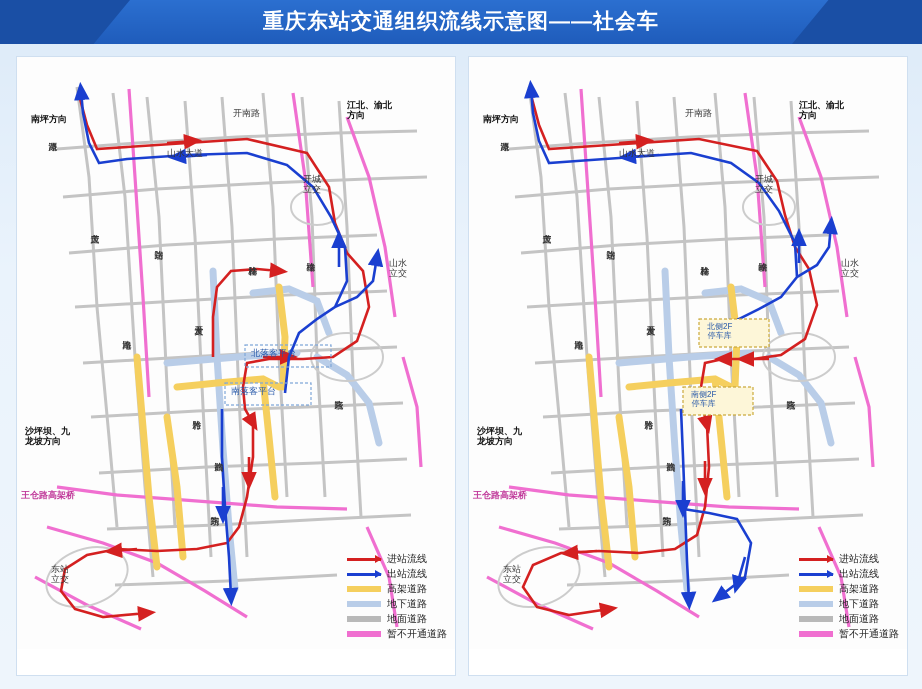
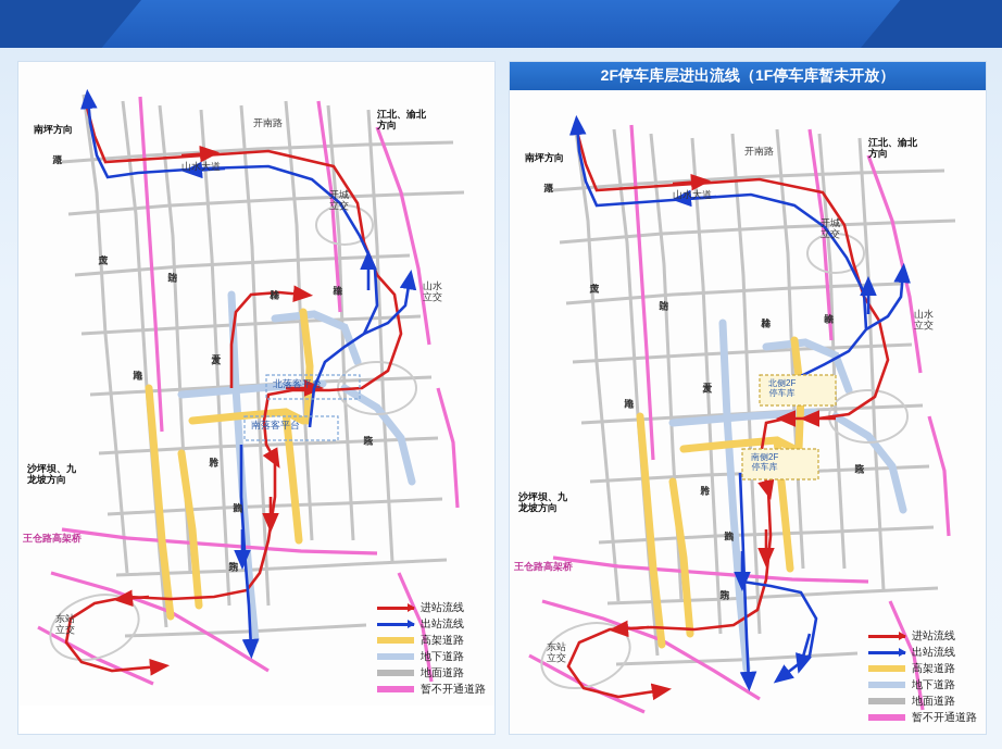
- 重庆东站交通组织流线示意图——社会车
  南坪方向
  江北、渝北
  方向
  开南路
  山水大道
  开城
  立交
  山水
  立交
  北落客平台
  南落客平台
  沙坪坝、九
  龙坡方向
  王仓路高架桥
  东站
  立交
  进站流线
  出站流线
  高架道路
  地下道路
  地面道路
  暂不开通道路
+ 2F停车库层进出流线（1F停车库暂未开放）
  南坪方向
  江北、渝北
  方向
  开南路
  山水大道
  开城
  立交
  山水
  立交
  北侧2F
  停车库
  南侧2F
  停车库
  沙坪坝、九
  龙坡方向
  王仓路高架桥
  东站
  立交
  进站流线
  出站流线
  高架道路
  地下道路
  地面道路
  暂不开通道路
